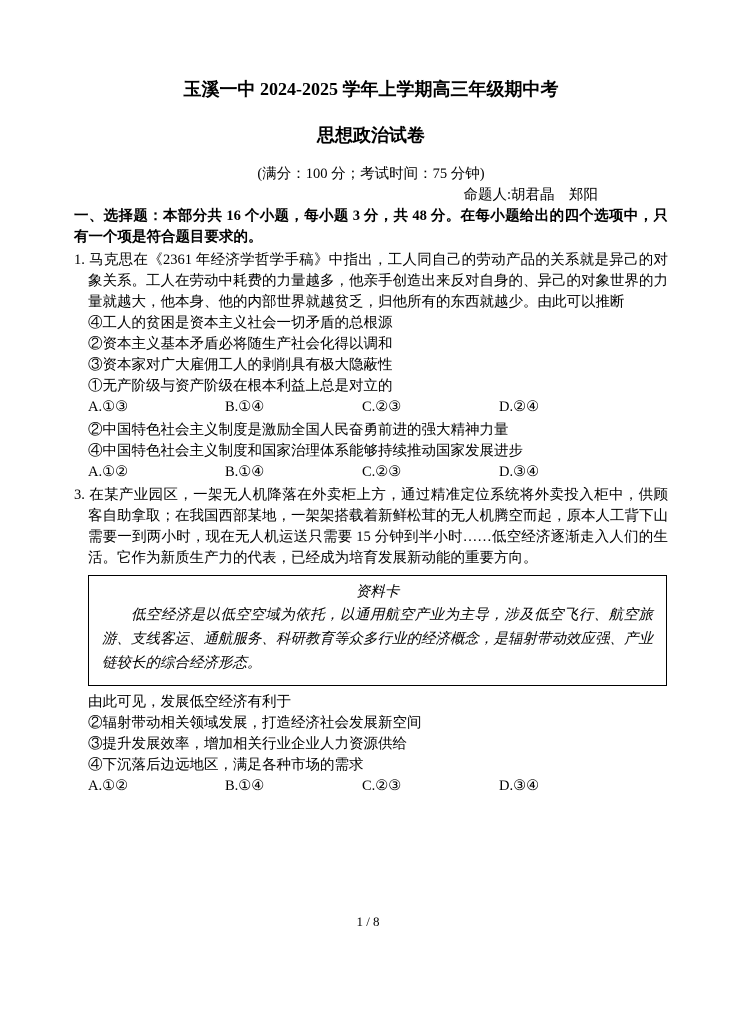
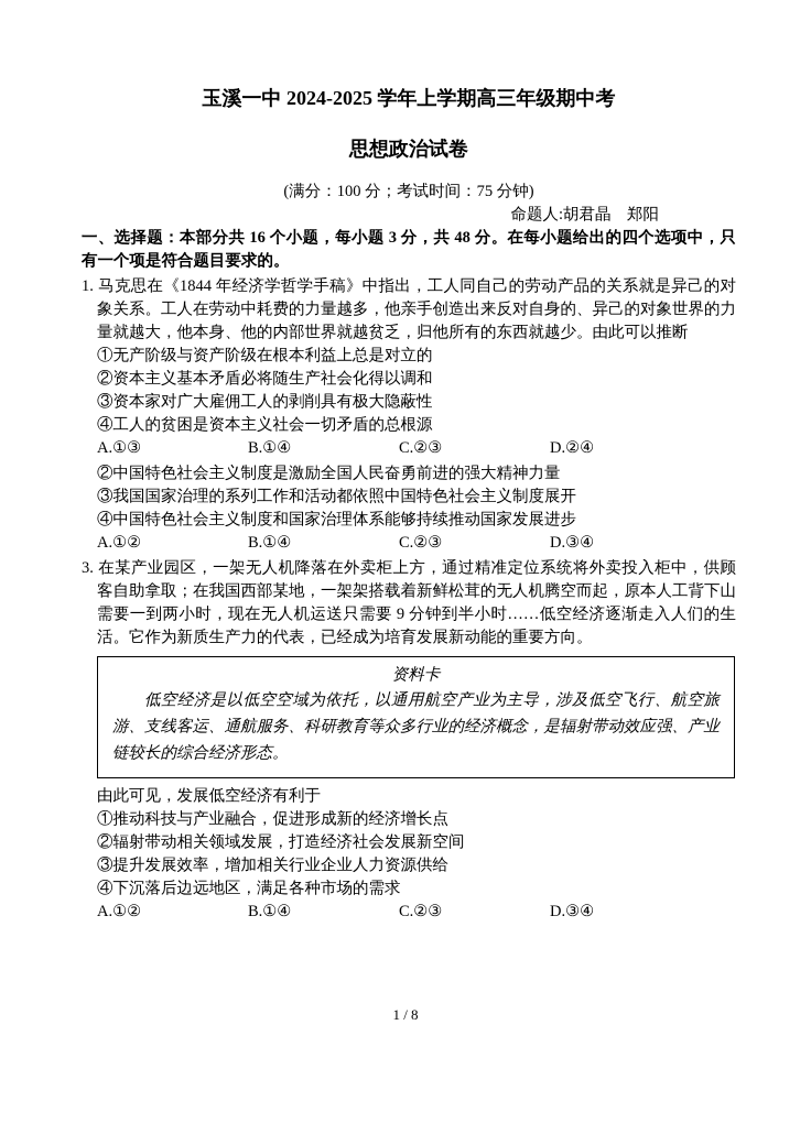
  玉溪一中 2024-2025 学年上学期高三年级期中考
  思想政治试卷
  (满分：100 分；考试时间：75 分钟)
  命题人:胡君晶 郑阳
  一、选择题：本部分共 16 个小题，每小题 3 分，共 48 分。在每小题给出的四个选项中，只有一个项是符合题目要求的。
- 1. 马克思在《2361 年经济学哲学手稿》中指出，工人同自己的劳动产品的关系就是异己的对象关系。工人在劳动中耗费的力量越多，他亲手创造出来反对自身的、异己的对象世界的力量就越大，他本身、他的内部世界就越贫乏，归他所有的东西就越少。由此可以推断
+ 1. 马克思在《1844 年经济学哲学手稿》中指出，工人同自己的劳动产品的关系就是异己的对象关系。工人在劳动中耗费的力量越多，他亲手创造出来反对自身的、异己的对象世界的力量就越大，他本身、他的内部世界就越贫乏，归他所有的东西就越少。由此可以推断
- ④工人的贫困是资本主义社会一切矛盾的总根源
+ ①无产阶级与资产阶级在根本利益上总是对立的
  ②资本主义基本矛盾必将随生产社会化得以调和
  ③资本家对广大雇佣工人的剥削具有极大隐蔽性
- ①无产阶级与资产阶级在根本利益上总是对立的
+ ④工人的贫困是资本主义社会一切矛盾的总根源
  A.①③
  B.①④
  C.②③
  D.②④
  ②中国特色社会主义制度是激励全国人民奋勇前进的强大精神力量
+ ③我国国家治理的系列工作和活动都依照中国特色社会主义制度展开
  ④中国特色社会主义制度和国家治理体系能够持续推动国家发展进步
  A.①②
  B.①④
  C.②③
  D.③④
- 3. 在某产业园区，一架无人机降落在外卖柜上方，通过精准定位系统将外卖投入柜中，供顾客自助拿取；在我国西部某地，一架架搭载着新鲜松茸的无人机腾空而起，原本人工背下山需要一到两小时，现在无人机运送只需要 15 分钟到半小时……低空经济逐渐走入人们的生活。它作为新质生产力的代表，已经成为培育发展新动能的重要方向。
+ 3. 在某产业园区，一架无人机降落在外卖柜上方，通过精准定位系统将外卖投入柜中，供顾客自助拿取；在我国西部某地，一架架搭载着新鲜松茸的无人机腾空而起，原本人工背下山需要一到两小时，现在无人机运送只需要 9 分钟到半小时……低空经济逐渐走入人们的生活。它作为新质生产力的代表，已经成为培育发展新动能的重要方向。
  资料卡
  低空经济是以低空空域为依托，以通用航空产业为主导，涉及低空飞行、航空旅游、支线客运、通航服务、科研教育等众多行业的经济概念，是辐射带动效应强、产业链较长的综合经济形态。
  由此可见，发展低空经济有利于
+ ①推动科技与产业融合，促进形成新的经济增长点
  ②辐射带动相关领域发展，打造经济社会发展新空间
  ③提升发展效率，增加相关行业企业人力资源供给
  ④下沉落后边远地区，满足各种市场的需求
  A.①②
  B.①④
  C.②③
  D.③④
  1 / 8
